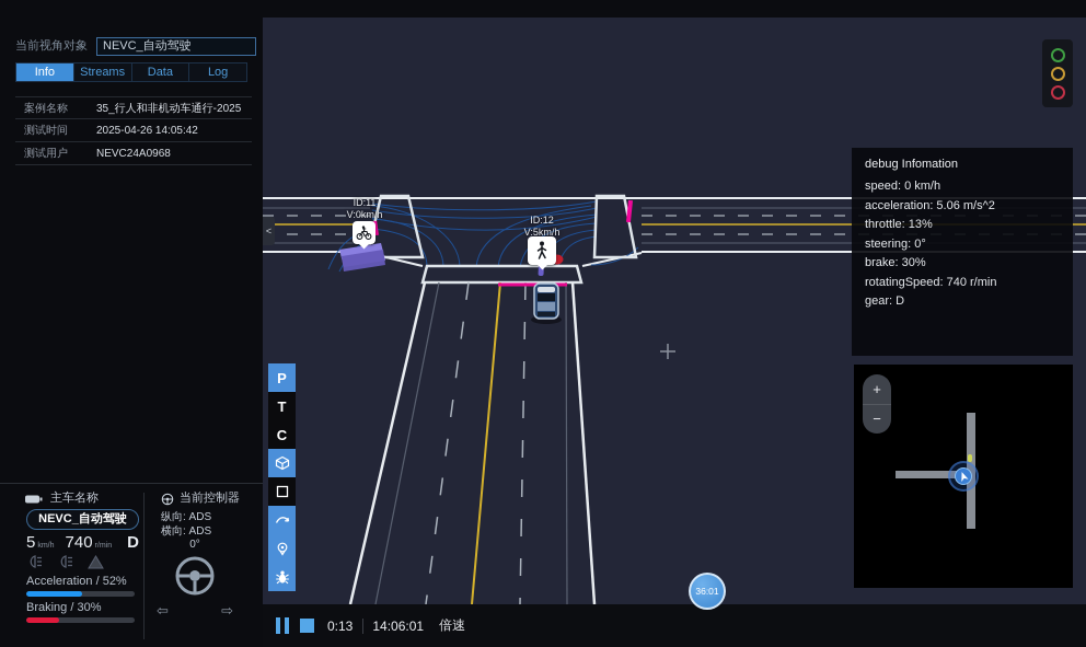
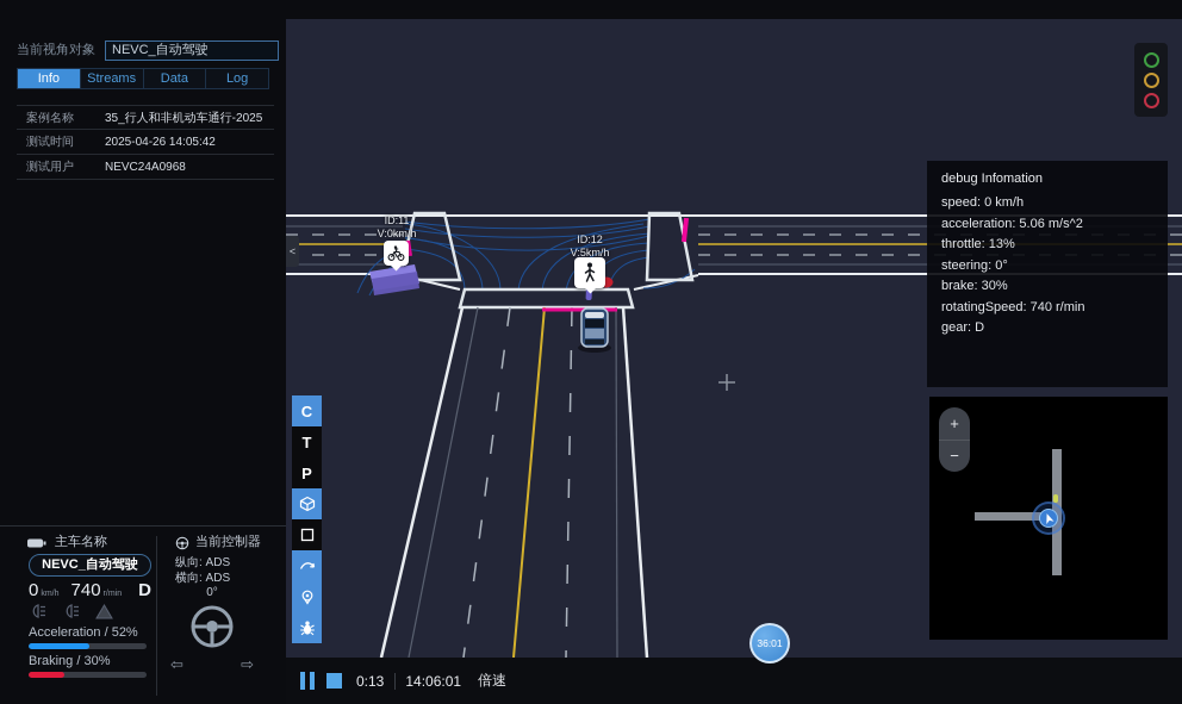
  当前视角对象
  NEVC_自动驾驶
  Info
  Streams
  Data
  Log
  案例名称
  35_行人和非机动车通行-2025
  测试时间
  2025-04-26 14:05:42
  测试用户
  NEVC24A0968
  主车名称
  NEVC_自动驾驶
- 5
+ 0
  740
  D
  Acceleration / 52%
  Braking / 30%
  当前控制器
  纵向: ADS
  横向: ADS
  0°
  ⇦
  ⇨
  ID:11
  V:0km/h
  ID:12
  V:5km/h
  <
- P
+ C
  T
- C
+ P
  debug Infomation
  speed: 0 km/h
  acceleration: 5.06 m/s^2
  throttle: 13%
  steering: 0°
  brake: 30%
  rotatingSpeed: 740 r/min
  gear: D
  +
  −
  36:01
  0:13
  14:06:01
  倍速
